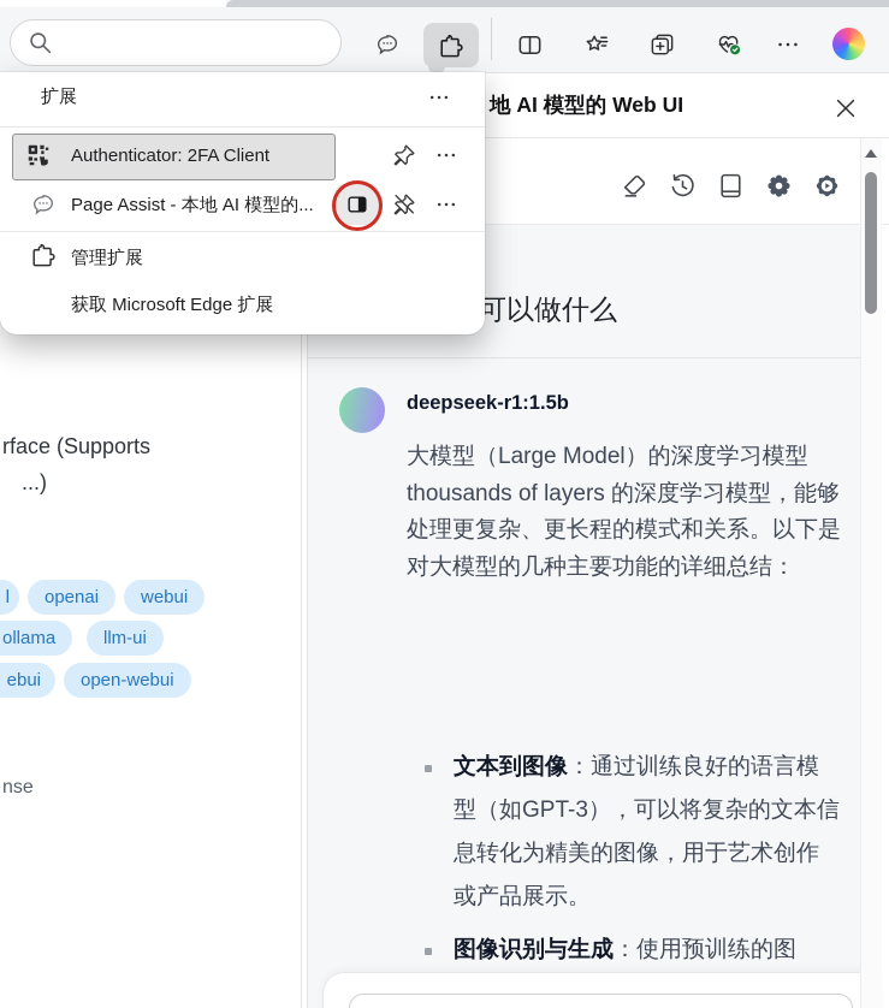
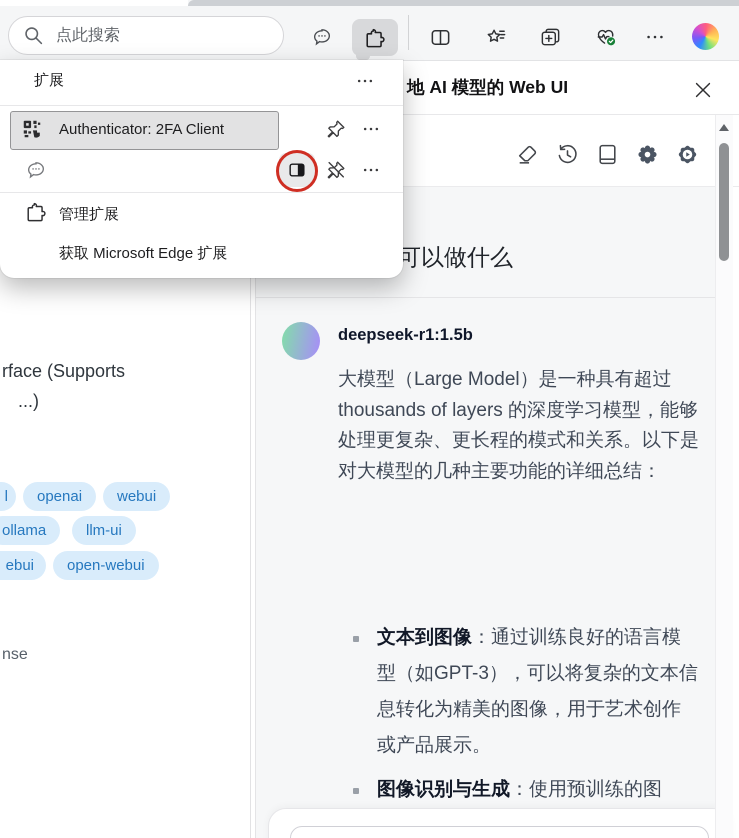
  rface (Supports
  ...)
  l
  openai
  webui
  ollama
  llm-ui
  ebui
  open-webui
  nse
  地 AI 模型的 Web UI
  可以做什么
  deepseek-r1:1.5b
- 大模型（Large Model）的深度学习模型 thousands of layers 的深度学习模型，能够处理更复杂、更长程的模式和关系。以下是对大模型的几种主要功能的详细总结：
+ 大模型（Large Model）是一种具有超过 thousands of layers 的深度学习模型，能够处理更复杂、更长程的模式和关系。以下是对大模型的几种主要功能的详细总结：
  文本到图像：通过训练良好的语言模型（如GPT-3），可以将复杂的文本信息转化为精美的图像，用于艺术创作或产品展示。
  图像识别与生成：使用预训练的图
+ 点此搜索
  扩展
  Authenticator: 2FA Client
- Page Assist - 本地 AI 模型的...
  管理扩展
  获取 Microsoft Edge 扩展
